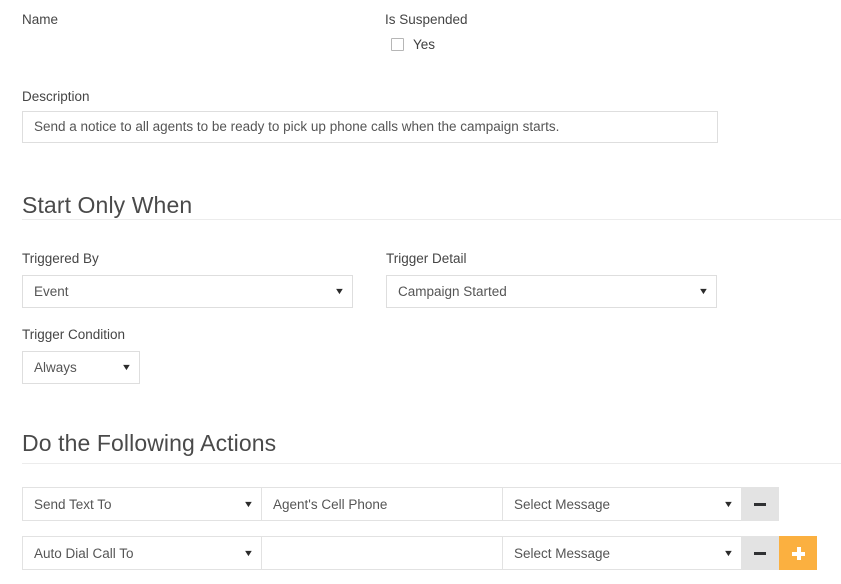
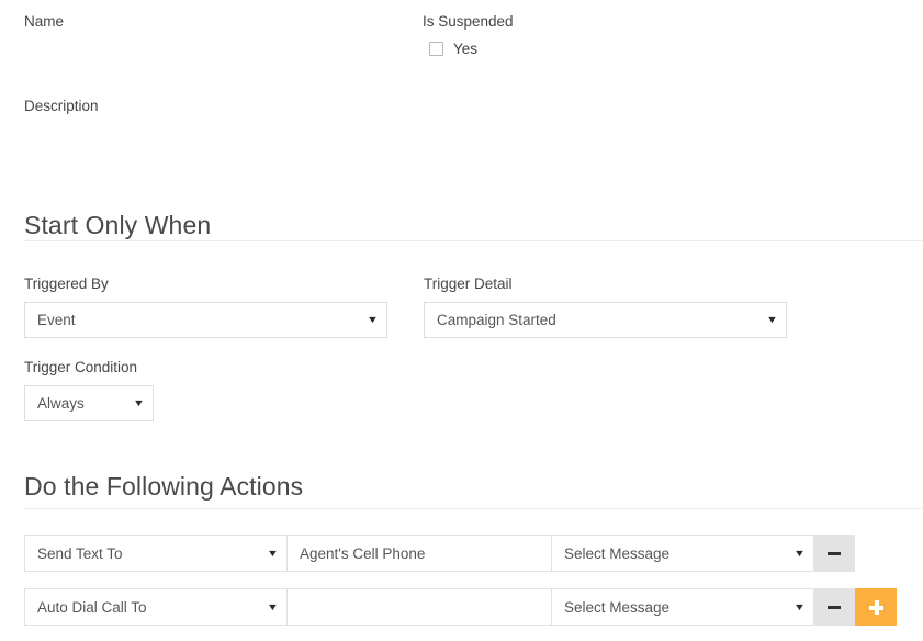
  Name
  Is Suspended
  Yes
  Description
- Send a notice to all agents to be ready to pick up phone calls when the campaign starts.
  Start Only When
  Triggered By
  Event
  ▼
  Trigger Detail
  Campaign Started
  ▼
  Trigger Condition
  Always
  ▼
  Do the Following Actions
  Send Text To
  ▼
  Agent's Cell Phone
  Select Message
  ▼
  Auto Dial Call To
  ▼
  Select Message
  ▼
